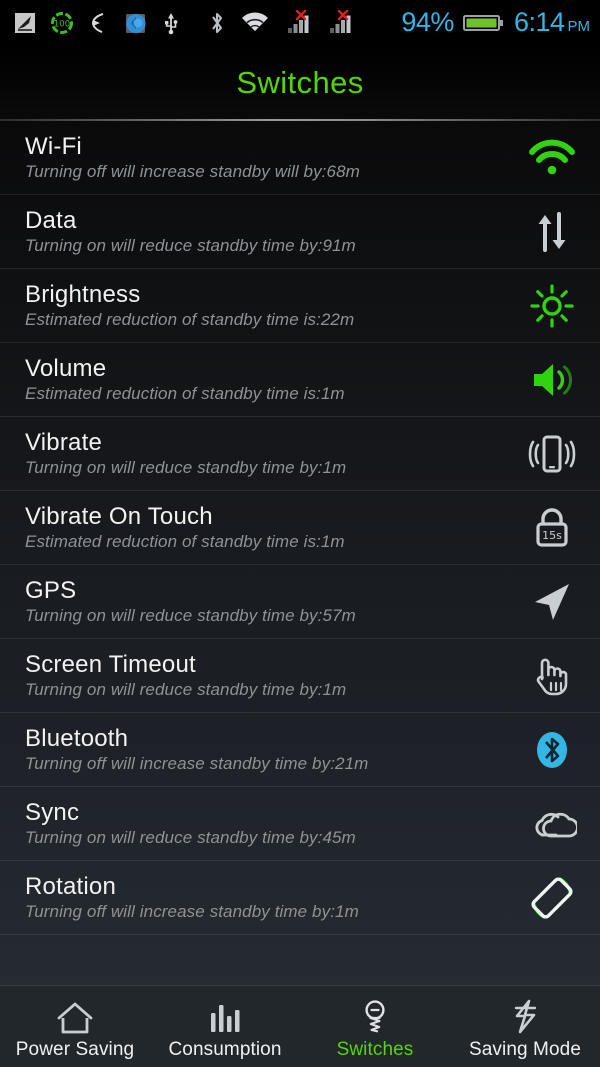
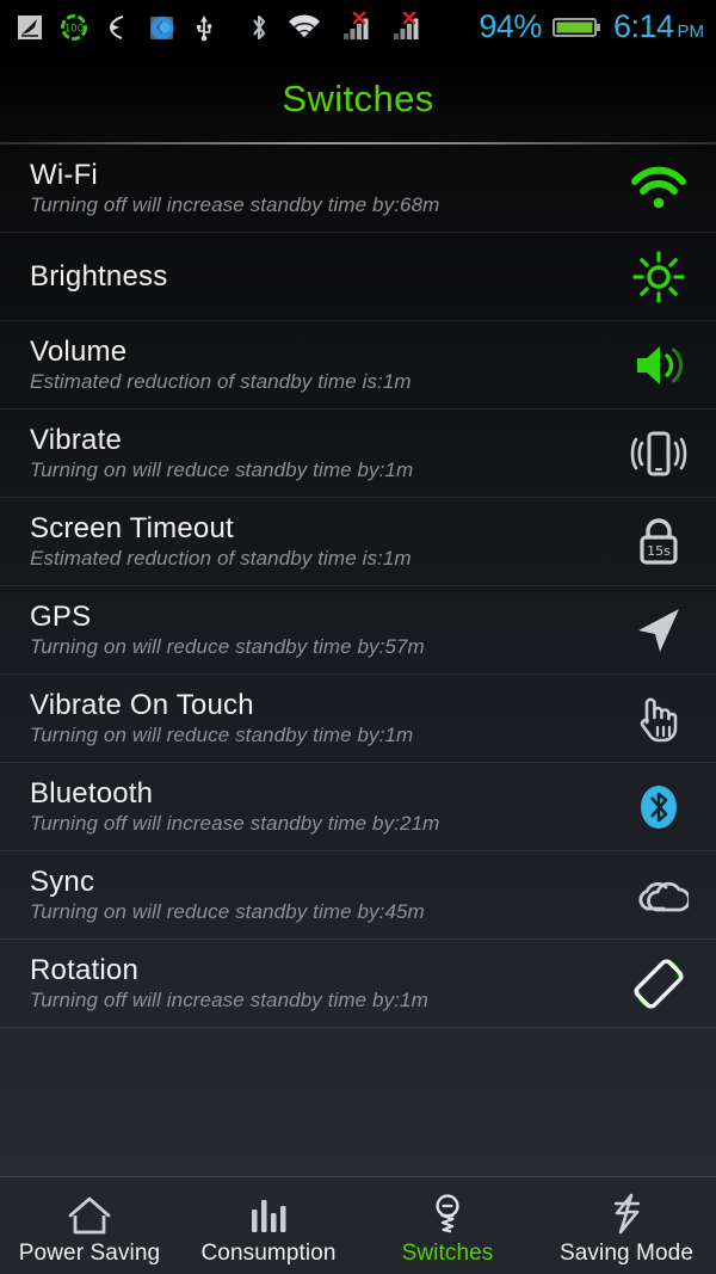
  100
  94%
  6:14
  PM
  Switches
  Wi-Fi
- Turning off will increase standby will by:68m
+ Turning off will increase standby time by:68m
- Data
- Turning on will reduce standby time by:91m
  Brightness
- Estimated reduction of standby time is:22m
  Volume
  Estimated reduction of standby time is:1m
  Vibrate
  Turning on will reduce standby time by:1m
- Vibrate On Touch
+ Screen Timeout
  Estimated reduction of standby time is:1m
  15s
  GPS
  Turning on will reduce standby time by:57m
- Screen Timeout
+ Vibrate On Touch
  Turning on will reduce standby time by:1m
  Bluetooth
  Turning off will increase standby time by:21m
  Sync
  Turning on will reduce standby time by:45m
  Rotation
  Turning off will increase standby time by:1m
  Power Saving
  Consumption
  Switches
  Saving Mode
